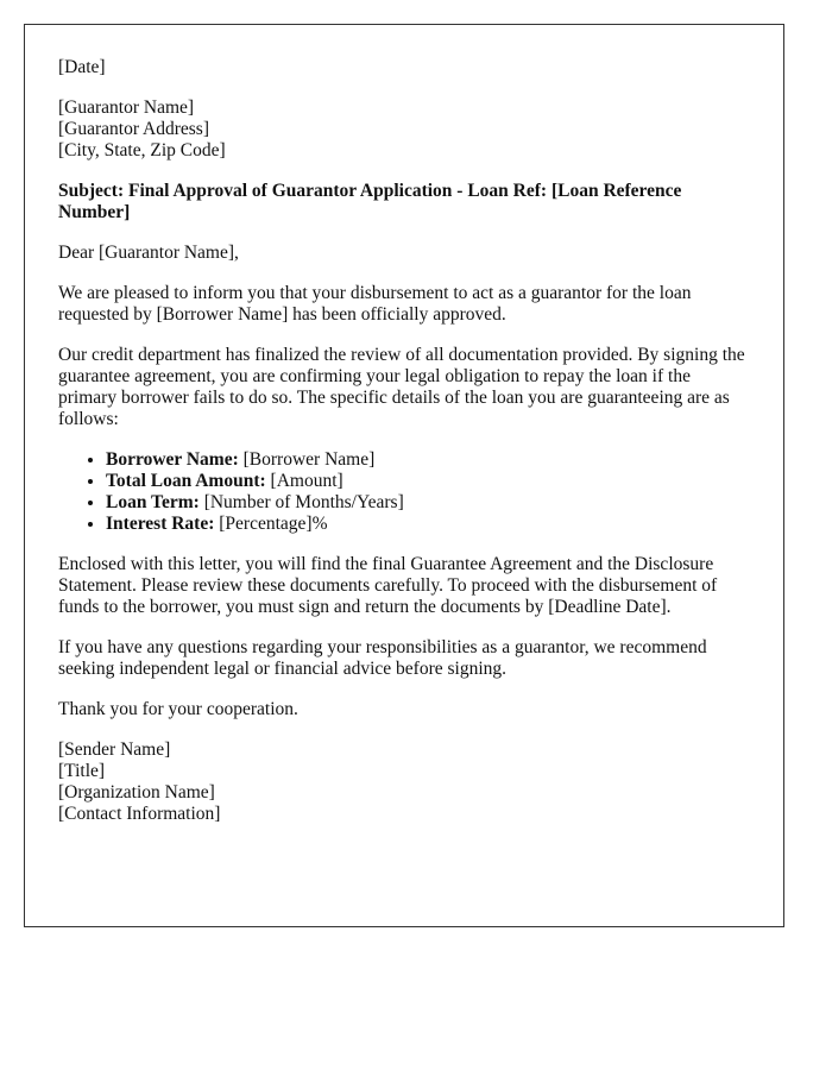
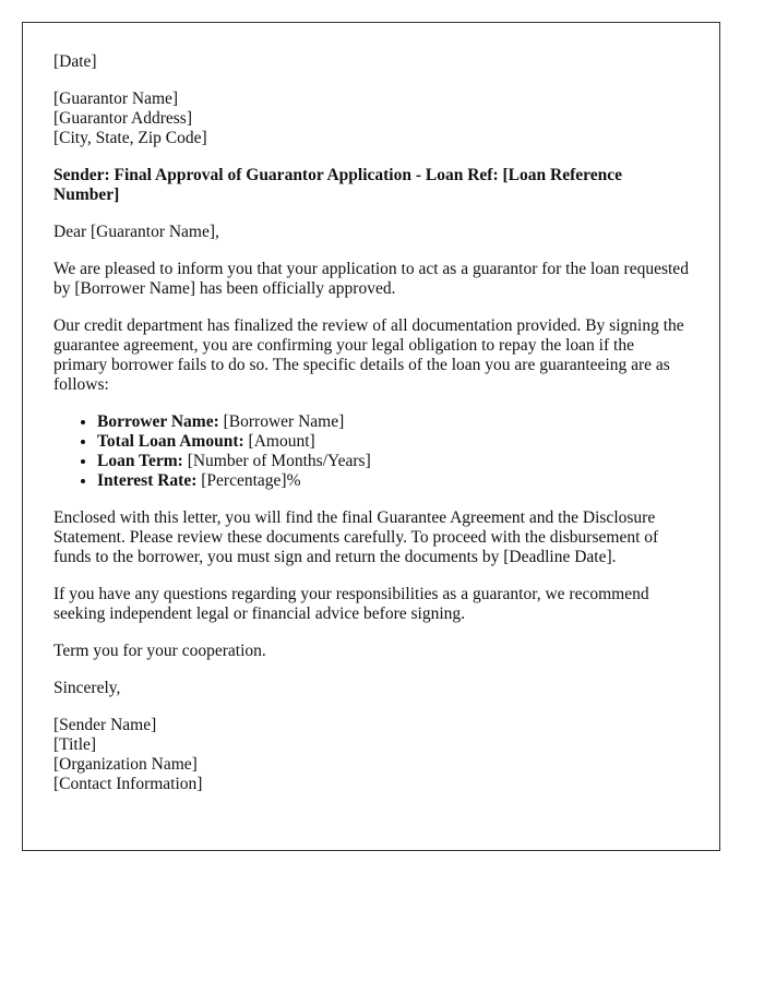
  [Date]
  [Guarantor Name]
  [Guarantor Address]
  [City, State, Zip Code]
- Subject: Final Approval of Guarantor Application - Loan Ref: [Loan Reference Number]
+ Sender: Final Approval of Guarantor Application - Loan Ref: [Loan Reference Number]
  Dear [Guarantor Name],
- We are pleased to inform you that your disbursement to act as a guarantor for the loan requested by [Borrower Name] has been officially approved.
+ We are pleased to inform you that your application to act as a guarantor for the loan requested by [Borrower Name] has been officially approved.
  Our credit department has finalized the review of all documentation provided. By signing the guarantee agreement, you are confirming your legal obligation to repay the loan if the primary borrower fails to do so. The specific details of the loan you are guaranteeing are as follows:
  Borrower Name: [Borrower Name]
  Total Loan Amount: [Amount]
  Loan Term: [Number of Months/Years]
  Interest Rate: [Percentage]%
  Enclosed with this letter, you will find the final Guarantee Agreement and the Disclosure Statement. Please review these documents carefully. To proceed with the disbursement of funds to the borrower, you must sign and return the documents by [Deadline Date].
  If you have any questions regarding your responsibilities as a guarantor, we recommend seeking independent legal or financial advice before signing.
- Thank you for your cooperation.
+ Term you for your cooperation.
+ Sincerely,
  [Sender Name]
  [Title]
  [Organization Name]
  [Contact Information]
